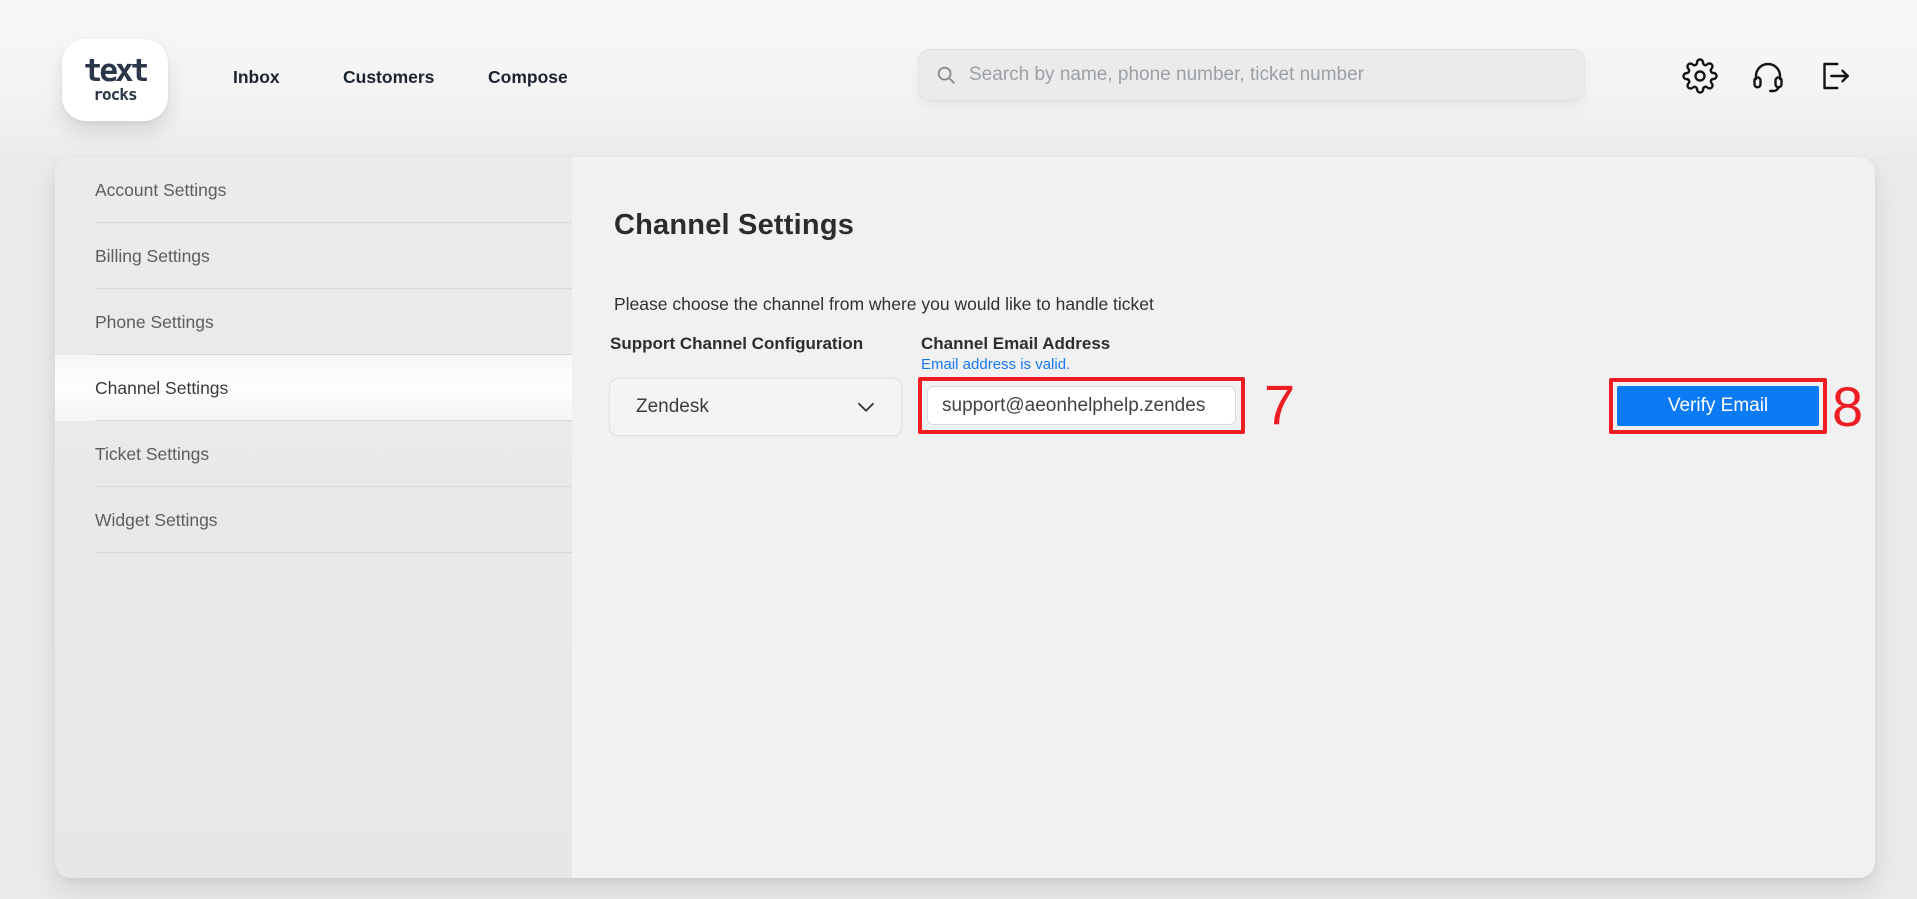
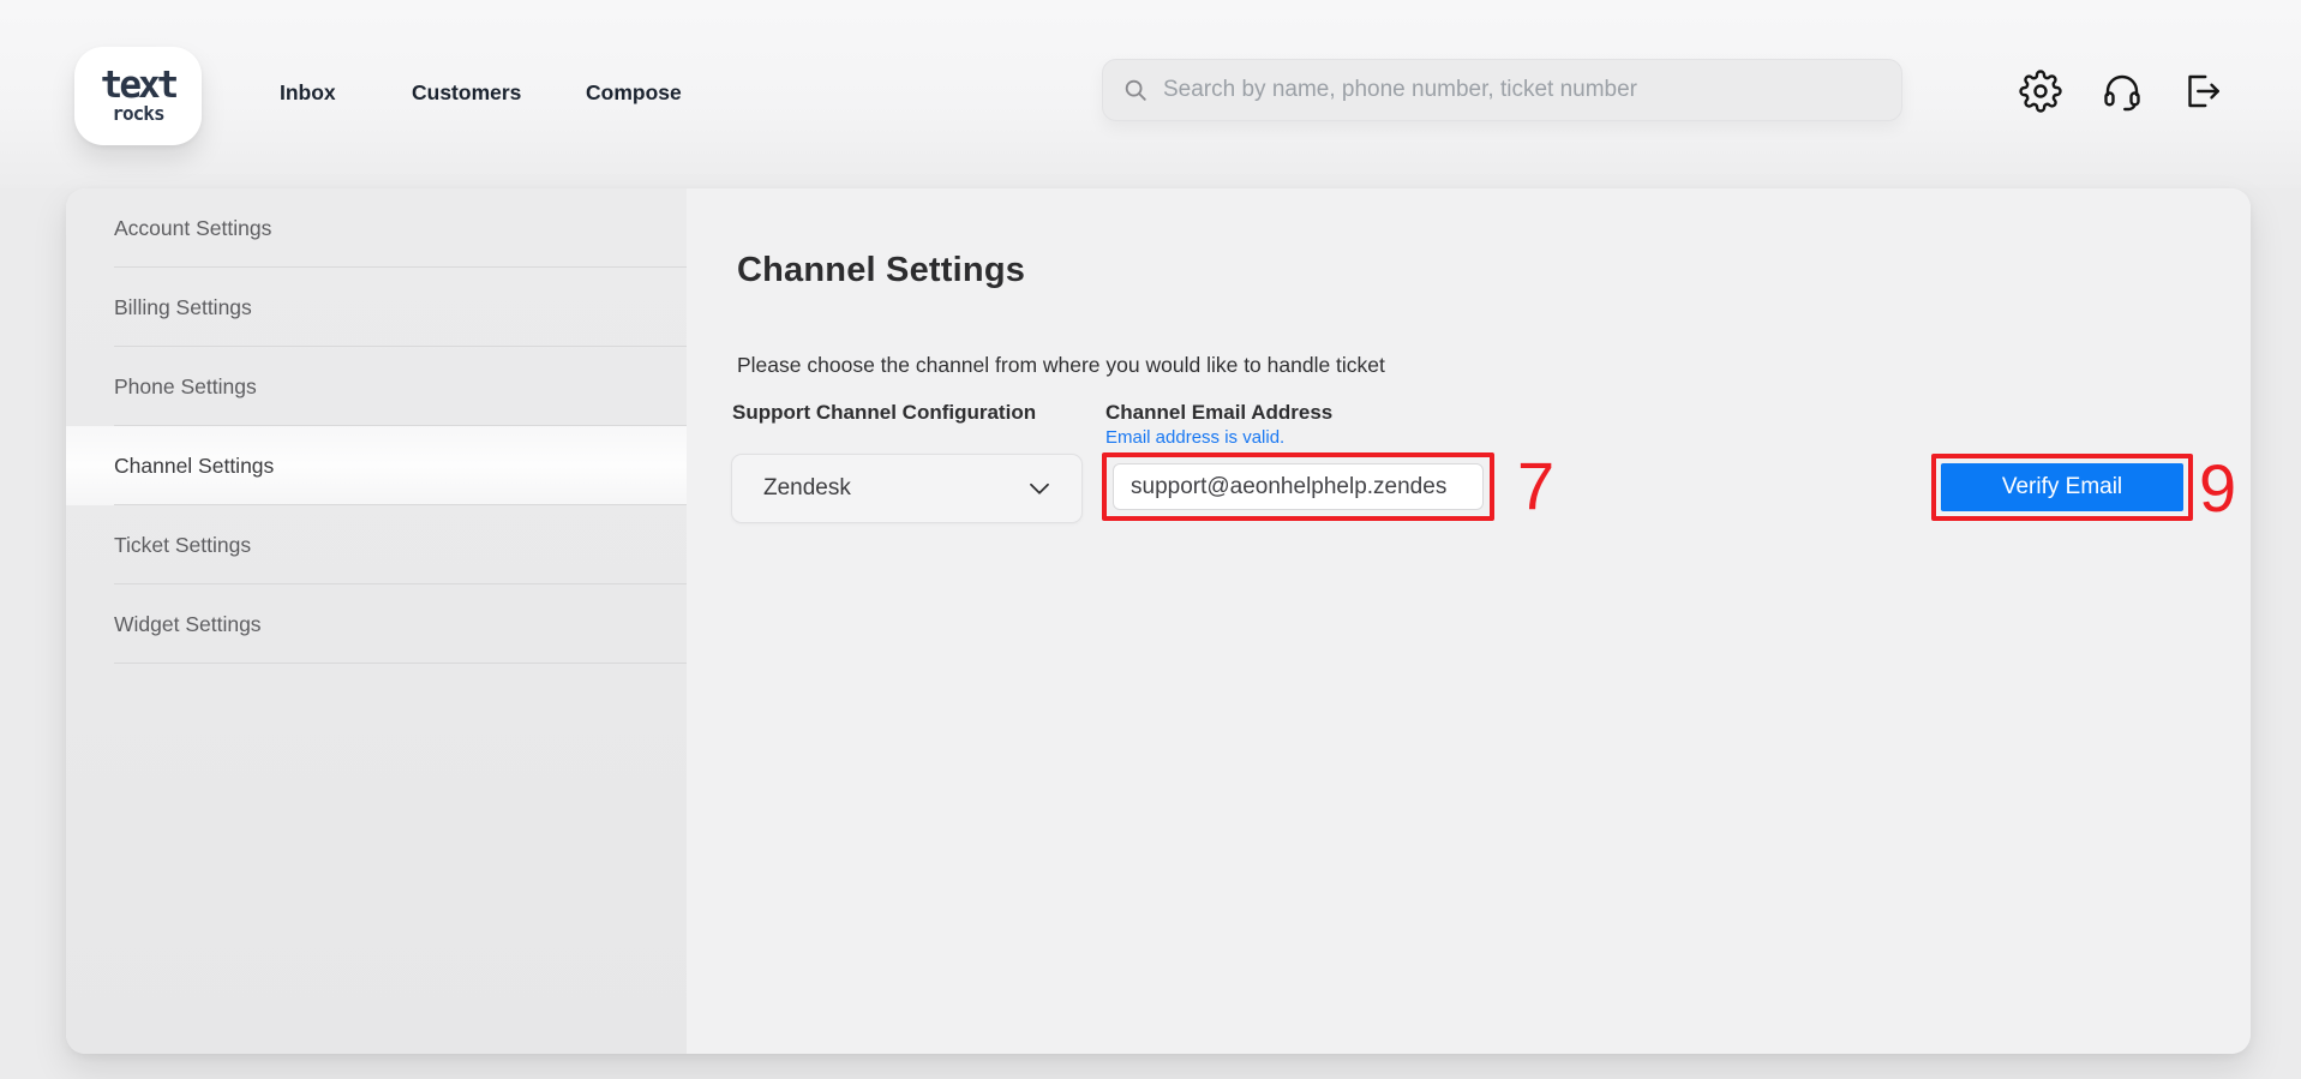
  text
  rocks
  Inbox
  Customers
  Compose
  Search by name, phone number, ticket number
  Account Settings
  Billing Settings
  Phone Settings
  Channel Settings
  Ticket Settings
  Widget Settings
  Channel Settings
  Please choose the channel from where you would like to handle ticket
  Support Channel Configuration
  Channel Email Address
  Email address is valid.
  Zendesk
  support@aeonhelphelp.zendes
  7
  Verify Email
- 8
+ 9
